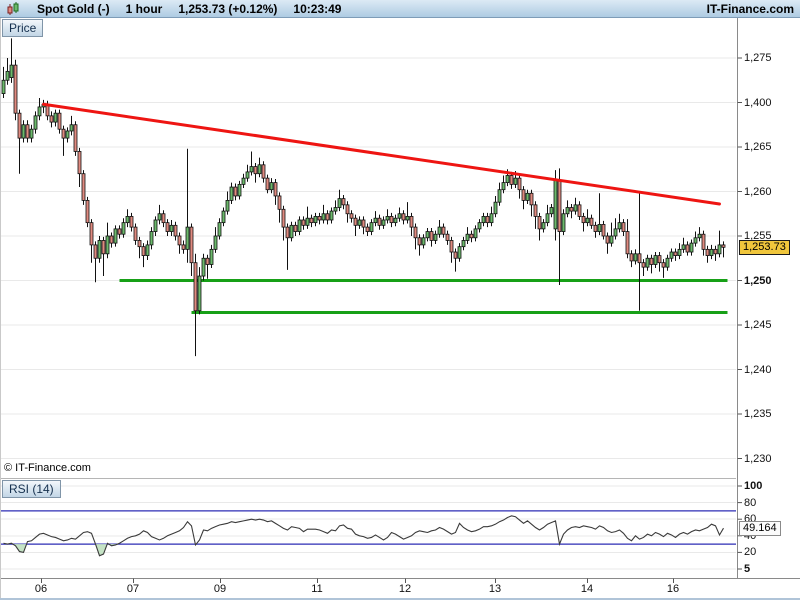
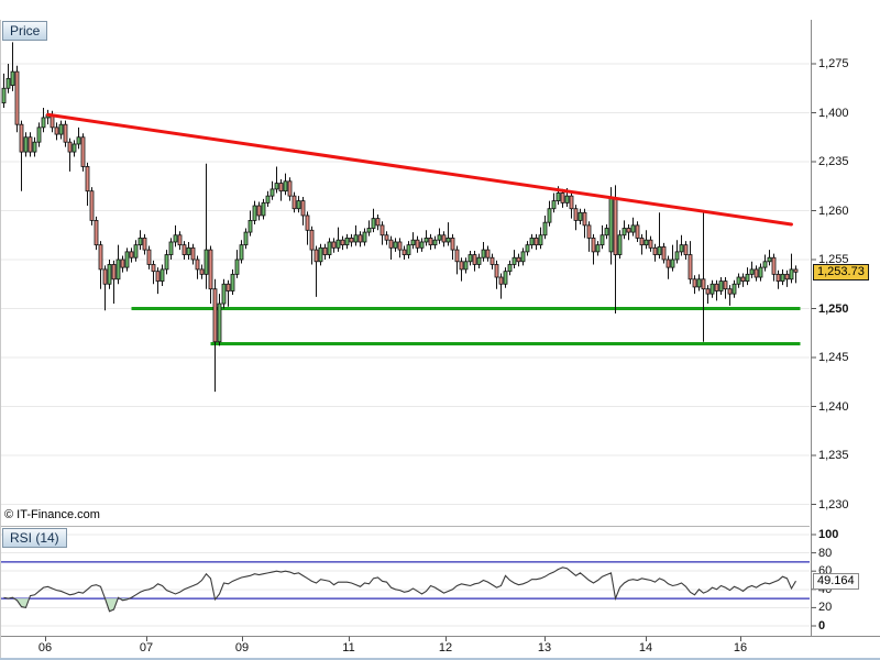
- Spot Gold (-)
- 1 hour
- 1,253.73 (+0.12%)
- 10:23:49
- IT-Finance.com
  Price
  RSI (14)
  © IT-Finance.com
  1,253.73
  49.164
  1,275
  1,400
- 1,265
+ 2,235
  1,260
  1,255
  1,250
  1,245
  1,240
  1,235
  1,230
  100
  80
  60
  20
- 5
+ 0
  06
  07
  09
  11
  12
  13
  14
  16
